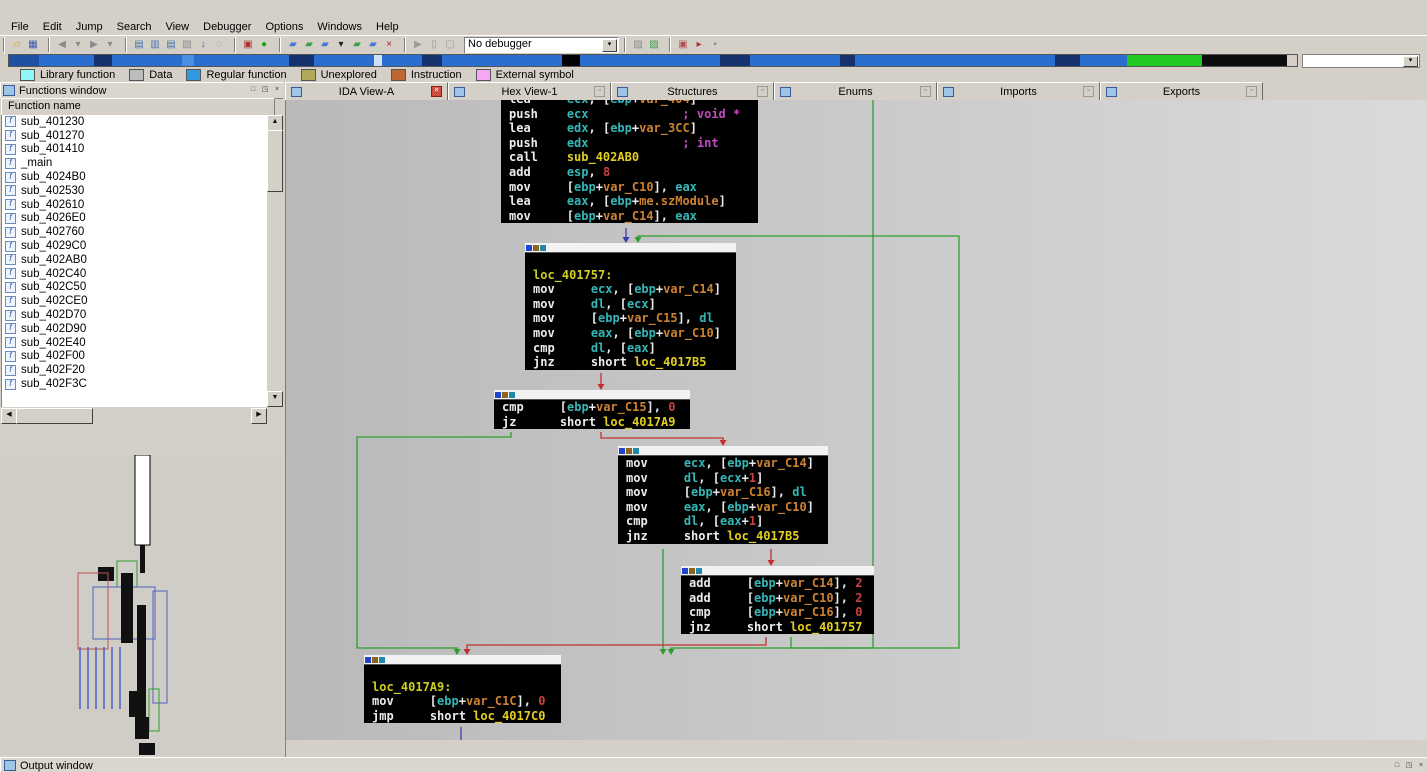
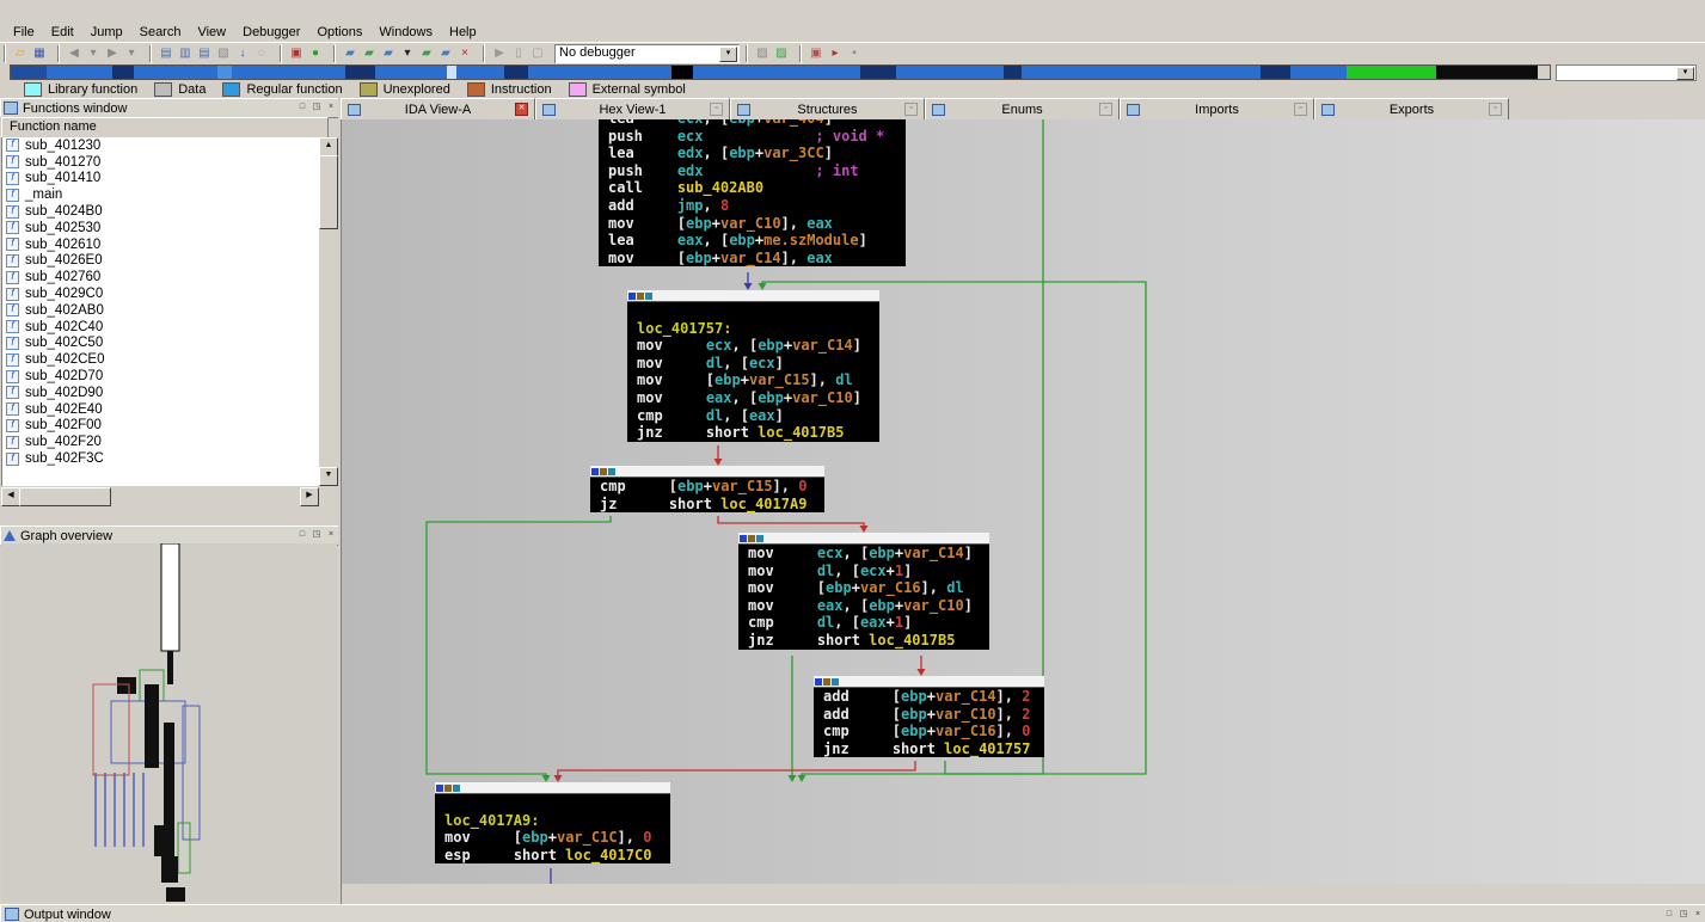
  File
  Edit
  Jump
  Search
  View
  Debugger
  Options
  Windows
  Help
  ▱
  ▦
  ◀
  ▾
  ▶
  ▾
  ▤
  ▥
  ▤
  ▧
  ↓
  ▣
  ●
  ▰
  ▰
  ▰
  ▾
  ▰
  ▰
  ×
  ▶
  ▯
  ▢
  No debugger
  ▨
  ▨
  ▣
  ▸
  ▪
  Library function
  Data
  Regular function
  Unexplored
  Instruction
  External symbol
  Functions window
  Function name
  f
  sub_401230
  f
  sub_401270
  f
  sub_401410
  f
  _main
  f
  sub_4024B0
  f
  sub_402530
  f
  sub_402610
  f
  sub_4026E0
  f
  sub_402760
  f
  sub_4029C0
  f
  sub_402AB0
  f
  sub_402C40
  f
  sub_402C50
  f
  sub_402CE0
  f
  sub_402D70
  f
  sub_402D90
  f
  sub_402E40
  f
  sub_402F00
  f
  sub_402F20
  f
  sub_402F3C
+ Graph overview
  IDA View-A
  Hex View-1
  Structures
  Enums
  Imports
  Exports
  push ecx ; void *
  lea edx, [ebp+var_3CC]
  push edx ; int
  call sub_402AB0
- add esp, 8
+ add jmp, 8
  mov [ebp+var_C10], eax
  lea eax, [ebp+me.szModule]
  mov [ebp+var_C14], eax
  loc_401757:
  mov ecx, [ebp+var_C14]
  mov dl, [ecx]
  mov [ebp+var_C15], dl
  mov eax, [ebp+var_C10]
  cmp dl, [eax]
  jnz short loc_4017B5
  cmp [ebp+var_C15], 0
  jz short loc_4017A9
  mov ecx, [ebp+var_C14]
  mov dl, [ecx+1]
  mov [ebp+var_C16], dl
  mov eax, [ebp+var_C10]
  cmp dl, [eax+1]
  jnz short loc_4017B5
  add [ebp+var_C14], 2
  add [ebp+var_C10], 2
  cmp [ebp+var_C16], 0
  jnz short loc_401757
  loc_4017A9:
  mov [ebp+var_C1C], 0
- jmp short loc_4017C0
+ esp short loc_4017C0
  Output window
